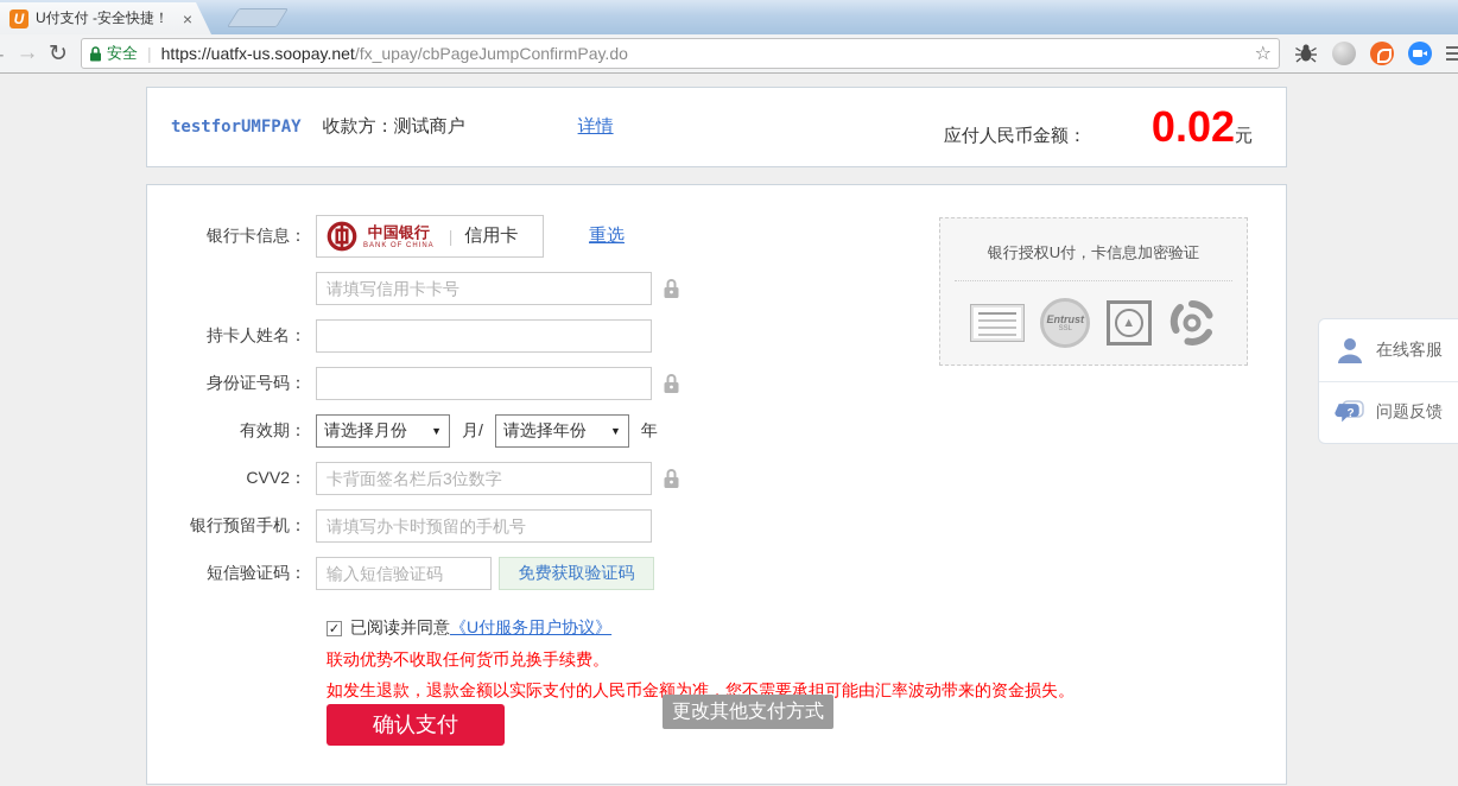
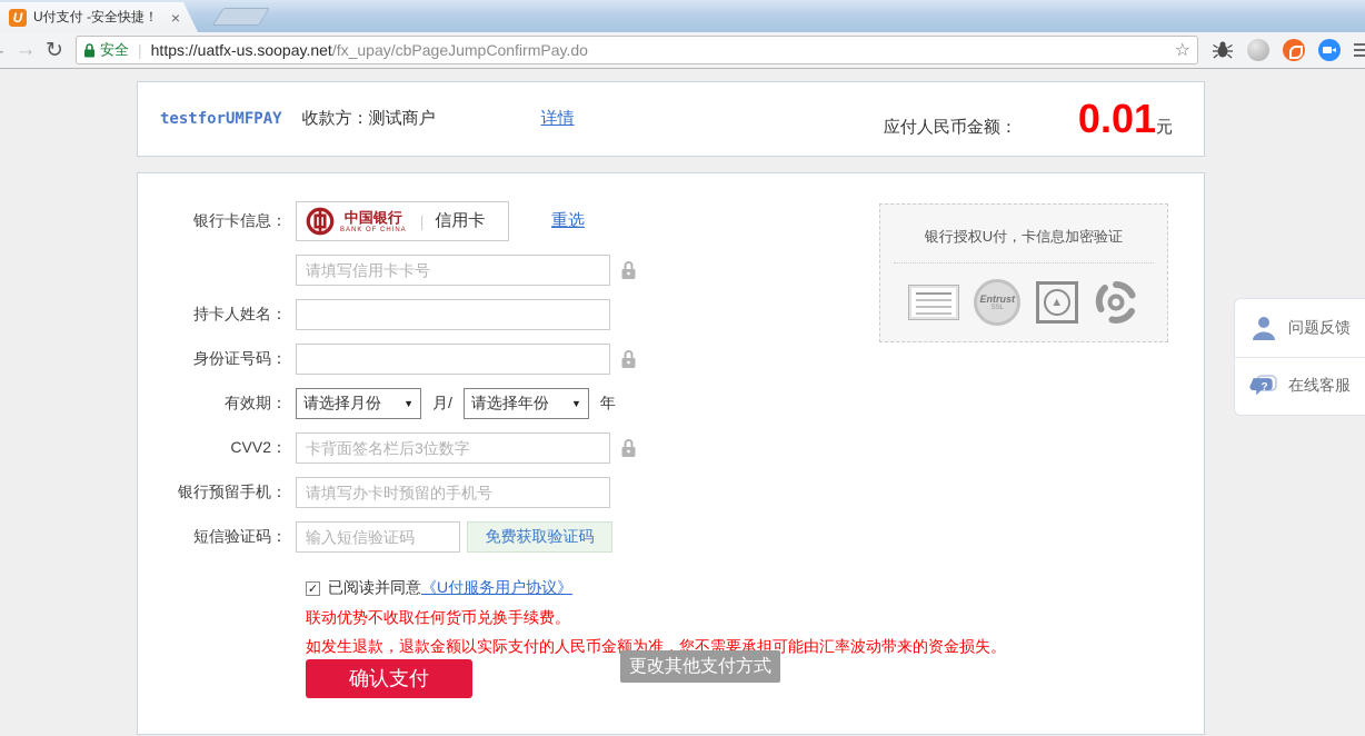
  U
  U付支付 -安全快捷！
  ×
  →
  ↻
  安全
  |
  https://uatfx-us.soopay.net
  /fx_upay/cbPageJumpConfirmPay.do
  ☆
  testforUMFPAY
  收款方：测试商户
  详情
  应付人民币金额：
- 0.02
+ 0.01
  元
  银行卡信息：
  中国银行
  |
  信用卡
  重选
  请填写信用卡卡号
  持卡人姓名：
  身份证号码：
  有效期：
  请选择月份
  ▼
  月/
  请选择年份
  ▼
  年
  CVV2：
  卡背面签名栏后3位数字
  银行预留手机：
  请填写办卡时预留的手机号
  短信验证码：
  输入短信验证码
  免费获取验证码
  ✓
  已阅读并同意
  《U付服务用户协议》
  联动优势不收取任何货币兑换手续费。
  如发生退款，退款金额以实际支付的人民币金额为准，您不需要承担可能由汇率波动带来的资金损失。
  确认支付
  更改其他支付方式
  银行授权U付，卡信息加密验证
  Entrust
  ▲
- 在线客服
+ 问题反馈
  ?
- 问题反馈
+ 在线客服
